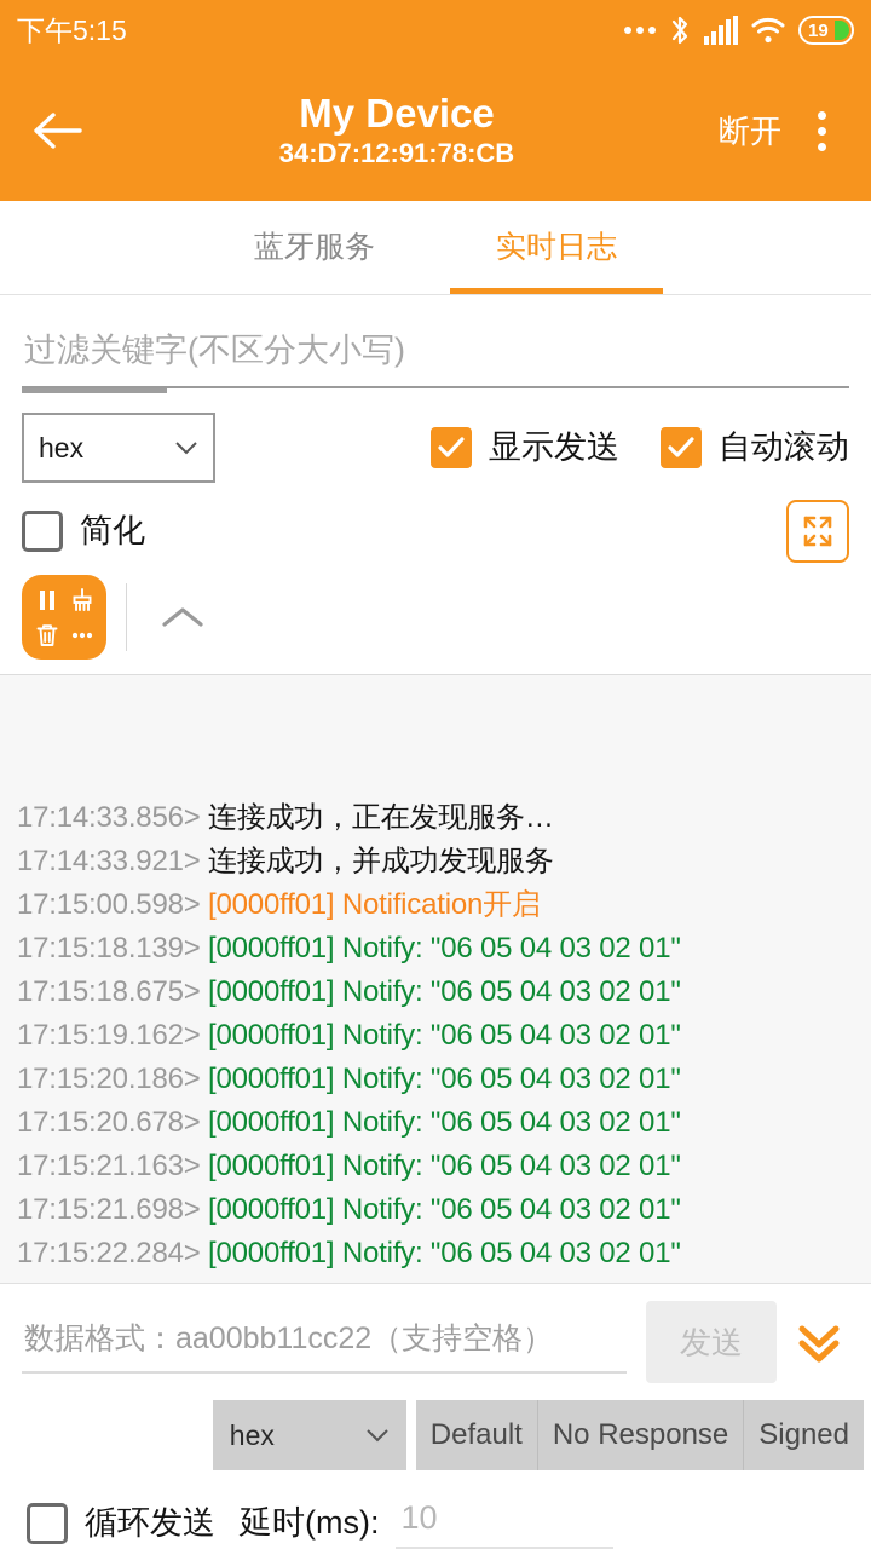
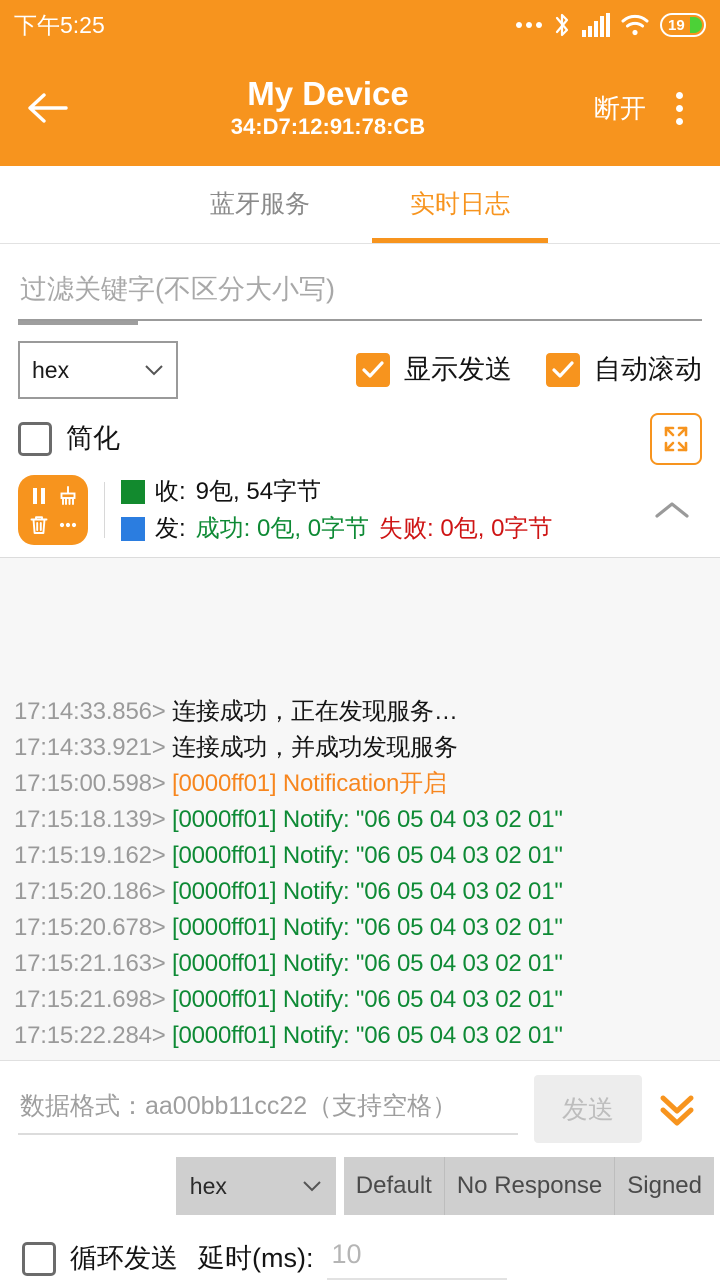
- 下午5:15
+ 下午5:25
  19
  My Device
  34:D7:12:91:78:CB
  断开
  蓝牙服务
  实时日志
  过滤关键字(不区分大小写)
  hex
  显示发送
  自动滚动
  简化
+ 收:
+ 9包, 54字节
+ 发:
+ 成功: 0包, 0字节
+ 失败: 0包, 0字节
  17:14:33.856> 连接成功，正在发现服务…
  17:14:33.921> 连接成功，并成功发现服务
  17:15:00.598> [0000ff01] Notification开启
  17:15:18.139> [0000ff01] Notify: "06 05 04 03 02 01"
- 17:15:18.675> [0000ff01] Notify: "06 05 04 03 02 01"
  17:15:19.162> [0000ff01] Notify: "06 05 04 03 02 01"
  17:15:20.186> [0000ff01] Notify: "06 05 04 03 02 01"
  17:15:20.678> [0000ff01] Notify: "06 05 04 03 02 01"
  17:15:21.163> [0000ff01] Notify: "06 05 04 03 02 01"
  17:15:21.698> [0000ff01] Notify: "06 05 04 03 02 01"
  17:15:22.284> [0000ff01] Notify: "06 05 04 03 02 01"
  数据格式：aa00bb11cc22（支持空格）
  发送
  hex
  Default
  No Response
  Signed
  循环发送
  延时(ms):
  10
